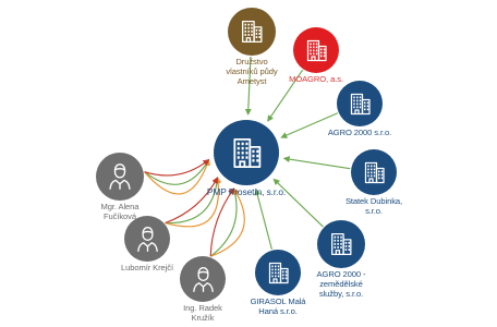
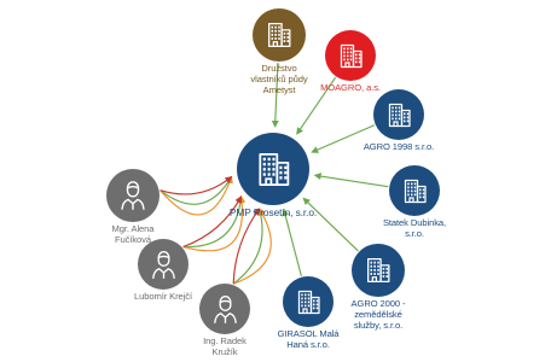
  PMP Prosetín, s.r.o.
  Družstvo
  vlastníků půdy
  Ametyst
  MOAGRO, a.s.
- AGRO 2000 s.r.o.
+ AGRO 1998 s.r.o.
  Statek Dubinka,
  s.r.o.
  AGRO 2000 -
  zemědělské
  služby, s.r.o.
  GIRASOL Malá
  Haná s.r.o.
  Ing. Radek
  Kružík
  Lubomír Krejčí
  Mgr. Alena
  Fučíková
